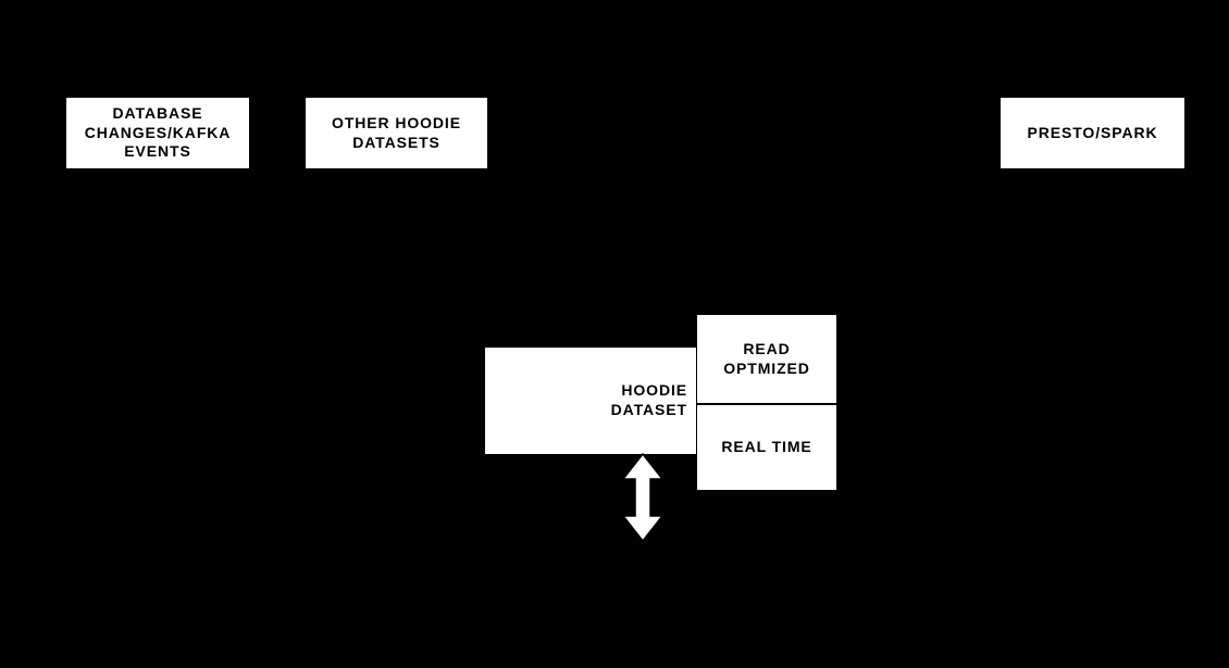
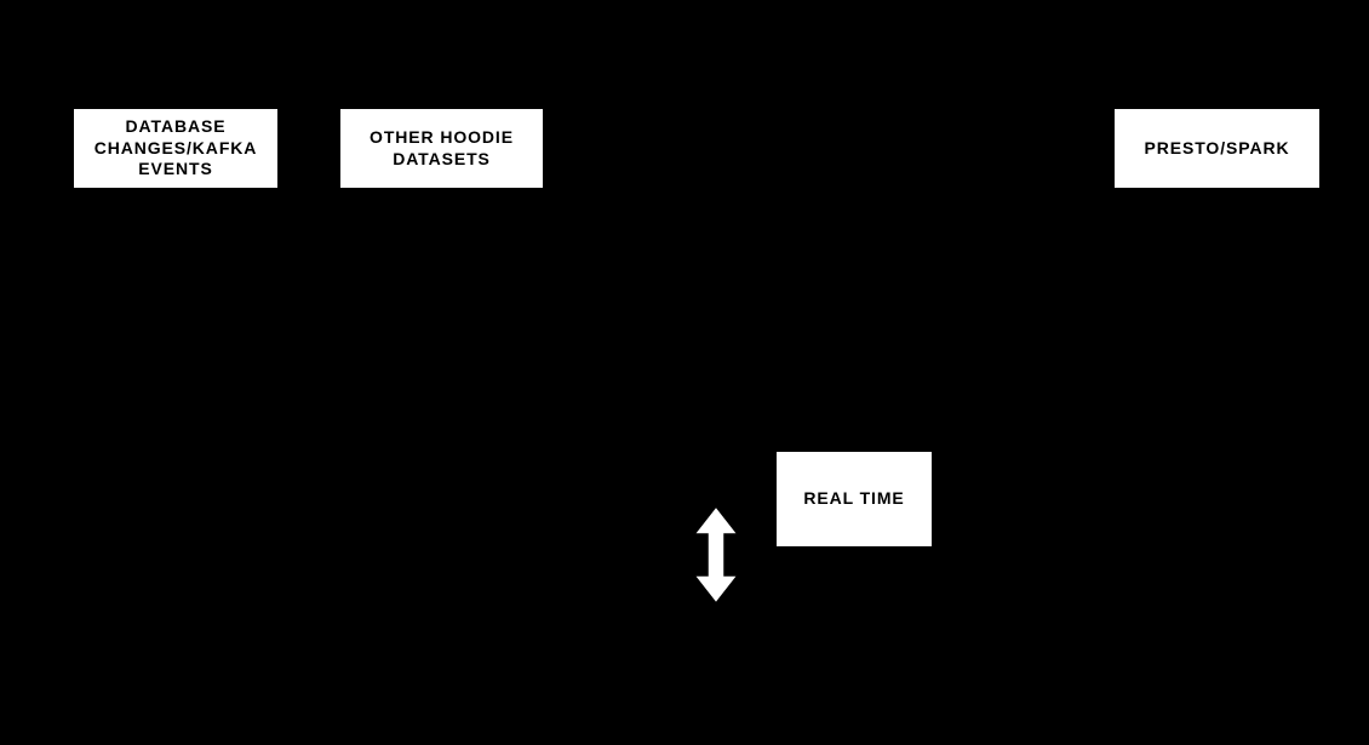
  DATABASE
  CHANGES/KAFKA
  EVENTS
  OTHER HOODIE
  DATASETS
  PRESTO/SPARK
- HOODIE
- DATASET
- READ
- OPTMIZED
  REAL TIME
